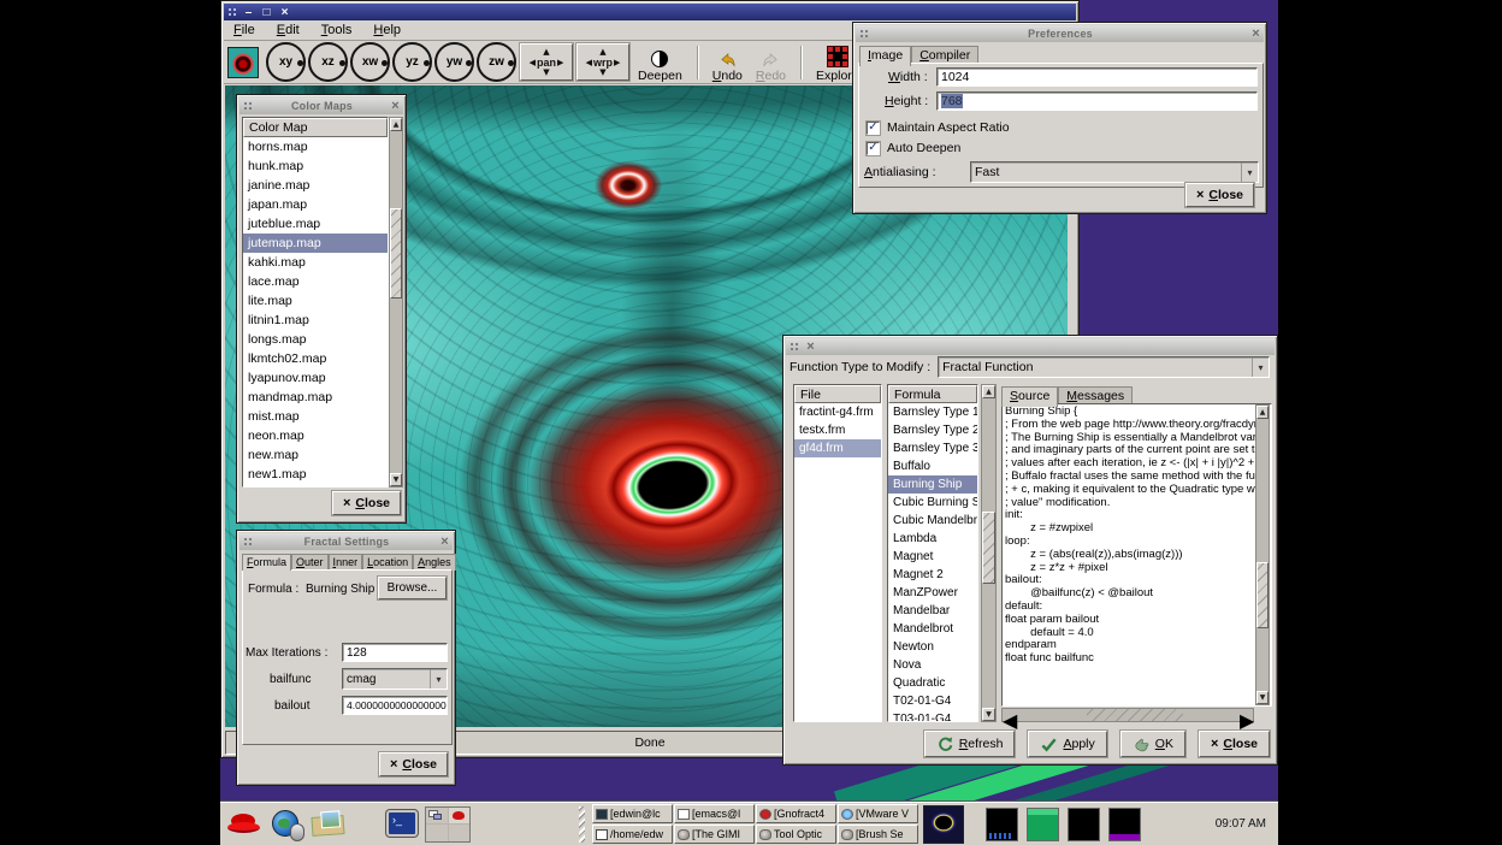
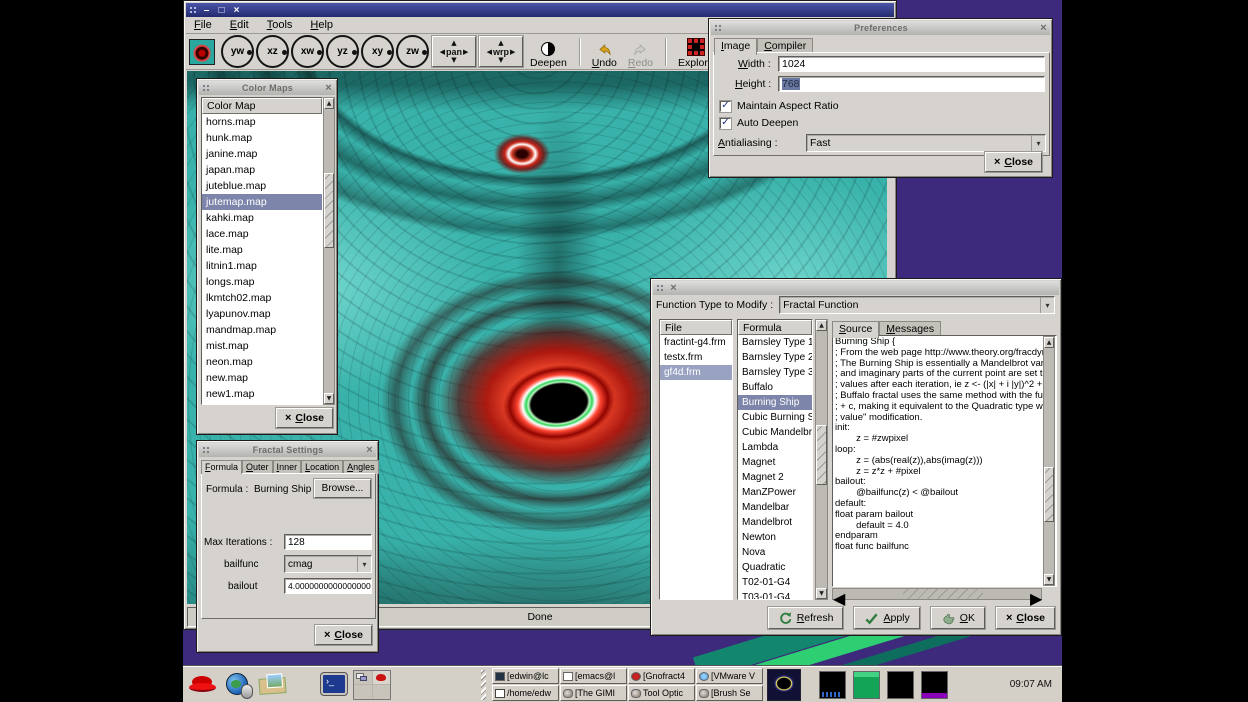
  –
  □
  ×
  File
  Edit
  Tools
  Help
- xy
+ yw
  xz
  xw
  yz
- yw
+ xy
  zw
  ▲
  ◀
  pan
  ▶
  ▼
  ▲
  ◀
  wrp
  ▶
  ▼
  Deepen
  Undo
  Redo
  Explor
  Done
  Color Maps
  ×
  Color Map
  horns.map
  hunk.map
  janine.map
  japan.map
  juteblue.map
  jutemap.map
  kahki.map
  lace.map
  lite.map
  litnin1.map
  longs.map
  lkmtch02.map
  lyapunov.map
  mandmap.map
  mist.map
  neon.map
  new.map
  new1.map
  ×
  Close
  Preferences
  ×
  Image Compiler
  Width :
  1024
  Height :
  768
  ✓
  Maintain Aspect Ratio
  ✓
  Auto Deepen
  Antialiasing :
  Fast
  ▾
  ×
  Close
  Fractal Settings
  ×
  Formula Outer Inner Location Angles
  Formula :
  Burning Ship
  Browse...
  Max Iterations :
  128
  bailfunc
  cmag
  ▾
  bailout
  4.0000000000000000
  ×
  Close
  ×
  Function Type to Modify :
  Fractal Function
  ▾
  File
  fractint-g4.frm
  testx.frm
  gf4d.frm
  Formula
  Barnsley Type 1
  Barnsley Type 2
  Barnsley Type 3
  Buffalo
  Burning Ship
  Cubic Burning S
  Cubic Mandelbr
  Lambda
  Magnet
  Magnet 2
  ManZPower
  Mandelbar
  Mandelbrot
  Newton
  Nova
  Quadratic
  T02-01-G4
  T03-01-G4
  Source Messages
  Burning Ship {
  ; From the web page http://www.theory.org/fracdy
  ; The Burning Ship is essentially a Mandelbrot va
  ; and imaginary parts of the current point are set t
  ; values after each iteration, ie z <- (|x| + i |y|)^2 +
  ; Buffalo fractal uses the same method with the fu
  ; + c, making it equivalent to the Quadratic type w
  ; value" modification.
  init:
  z = #zwpixel
  loop:
  z = (abs(real(z)),abs(imag(z)))
  z = z*z + #pixel
  bailout:
  @bailfunc(z) < @bailout
  default:
  float param bailout
  default = 4.0
  endparam
  float func bailfunc
  ◀
  ▶
  Refresh
  Apply
  OK
  ×
  Close
  [edwin@lc
  [emacs@l
  [Gnofract4
  [VMware V
  /home/edw
  [The GIMI
  Tool Optic
  [Brush Se
  09:07 AM
